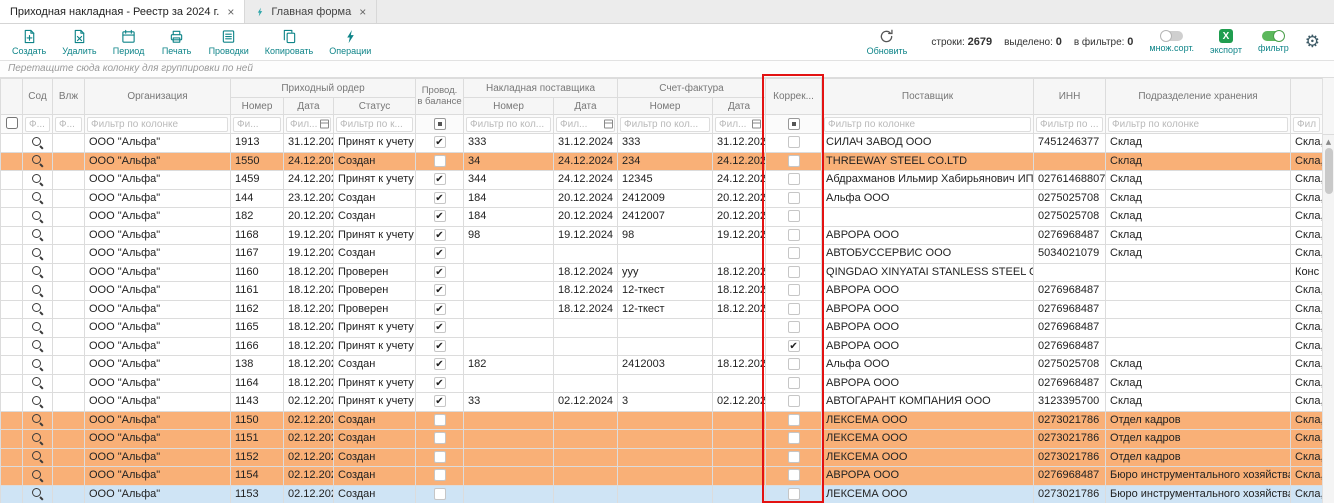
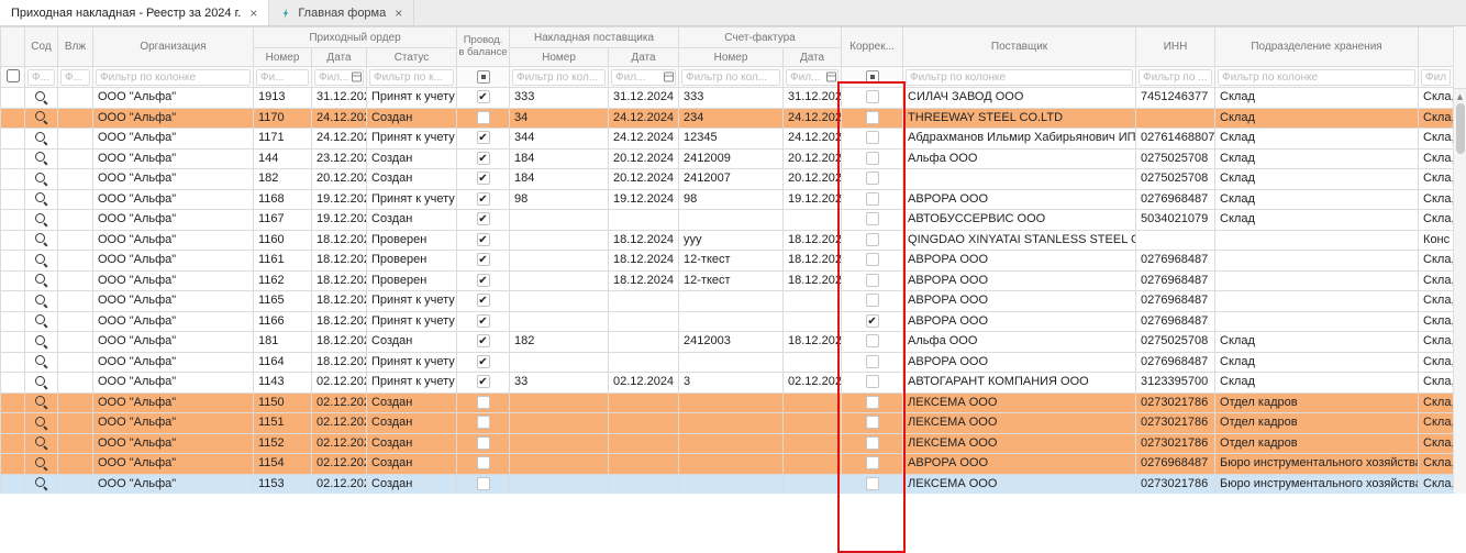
  Приходная накладная - Реестр за 2024 г.
  ×
  Главная форма
  ×
- Создать
- Удалить
- Период
- Печать
- Проводки
- Копировать
- Операции
- Обновить
- строки: 2679
- выделено: 0
- в фильтре: 0
- множ.сорт.
- X
- экспорт
- фильтр
- ⚙
- Перетащите сюда колонку для группировки по ней
  	Сод	Влж	Организация	Приходный ордер	Провод.в балансе	Накладная поставщика	Счет-фактура	Коррек...	Поставщик	ИНН	Подразделение хранения
  Номер	Дата	Статус	Номер	Дата	Номер	Дата
  	Ф...	Ф...	Фильтр по колонке	Фи...	Фил...	Фильтр по к...		Фильтр по кол...	Фил...	Фильтр по кол...	Фил...		Фильтр по колонке	Фильтр по ...	Фильтр по колонке	Фил
  			ООО "Альфа"	1913	31.12.20	Принят к учету	✔	333	31.12.2024	333	31.12.202		СИЛАЧ ЗАВОД ООО	7451246377	Склад	Скла
- 			ООО "Альфа"	1550	24.12.20	Создан		34	24.12.2024	234	24.12.202		THREEWAY STEEL CO.LTD		Склад	Скла
+ 			ООО "Альфа"	1170	24.12.20	Создан		34	24.12.2024	234	24.12.202		THREEWAY STEEL CO.LTD		Склад	Скла
- 			ООО "Альфа"	1459	24.12.20	Принят к учету	✔	344	24.12.2024	12345	24.12.202		Абдрахманов Ильмир Хабирьянович ИП	02761468807	Склад	Скла
+ 			ООО "Альфа"	1171	24.12.20	Принят к учету	✔	344	24.12.2024	12345	24.12.202		Абдрахманов Ильмир Хабирьянович ИП	02761468807	Склад	Скла
  			ООО "Альфа"	144	23.12.20	Создан	✔	184	20.12.2024	2412009	20.12.202		Альфа ООО	0275025708	Склад	Скла
  			ООО "Альфа"	182	20.12.20	Создан	✔	184	20.12.2024	2412007	20.12.202			0275025708	Склад	Скла
  			ООО "Альфа"	1168	19.12.20	Принят к учету	✔	98	19.12.2024	98	19.12.202		АВРОРА ООО	0276968487	Склад	Скла
  			ООО "Альфа"	1167	19.12.20	Создан	✔						АВТОБУССЕРВИС ООО	5034021079	Склад	Скла
  			ООО "Альфа"	1160	18.12.20	Проверен	✔		18.12.2024	ууу	18.12.202		QINGDAO XINYATAI STANLESS STEEL C			Конс
  			ООО "Альфа"	1161	18.12.20	Проверен	✔		18.12.2024	12-ткест	18.12.202		АВРОРА ООО	0276968487		Скла
  			ООО "Альфа"	1162	18.12.20	Проверен	✔		18.12.2024	12-ткест	18.12.202		АВРОРА ООО	0276968487		Скла
  			ООО "Альфа"	1165	18.12.20	Принят к учету	✔						АВРОРА ООО	0276968487		Скла
  			ООО "Альфа"	1166	18.12.20	Принят к учету	✔					✔	АВРОРА ООО	0276968487		Скла
- 			ООО "Альфа"	138	18.12.20	Создан	✔	182		2412003	18.12.202		Альфа ООО	0275025708	Склад	Скла
+ 			ООО "Альфа"	181	18.12.20	Создан	✔	182		2412003	18.12.202		Альфа ООО	0275025708	Склад	Скла
  			ООО "Альфа"	1164	18.12.20	Принят к учету	✔						АВРОРА ООО	0276968487	Склад	Скла
  			ООО "Альфа"	1143	02.12.20	Принят к учету	✔	33	02.12.2024	3	02.12.202		АВТОГАРАНТ КОМПАНИЯ ООО	3123395700	Склад	Скла
  			ООО "Альфа"	1150	02.12.20	Создан							ЛЕКСЕМА ООО	0273021786	Отдел кадров	Скла
  			ООО "Альфа"	1151	02.12.20	Создан							ЛЕКСЕМА ООО	0273021786	Отдел кадров	Скла
  			ООО "Альфа"	1152	02.12.20	Создан							ЛЕКСЕМА ООО	0273021786	Отдел кадров	Скла
  			ООО "Альфа"	1154	02.12.20	Создан							АВРОРА ООО	0276968487	Бюро инструментального хозяйств	Скла
  			ООО "Альфа"	1153	02.12.20	Создан							ЛЕКСЕМА ООО	0273021786	Бюро инструментального хозяйств	Скла
  ▲
